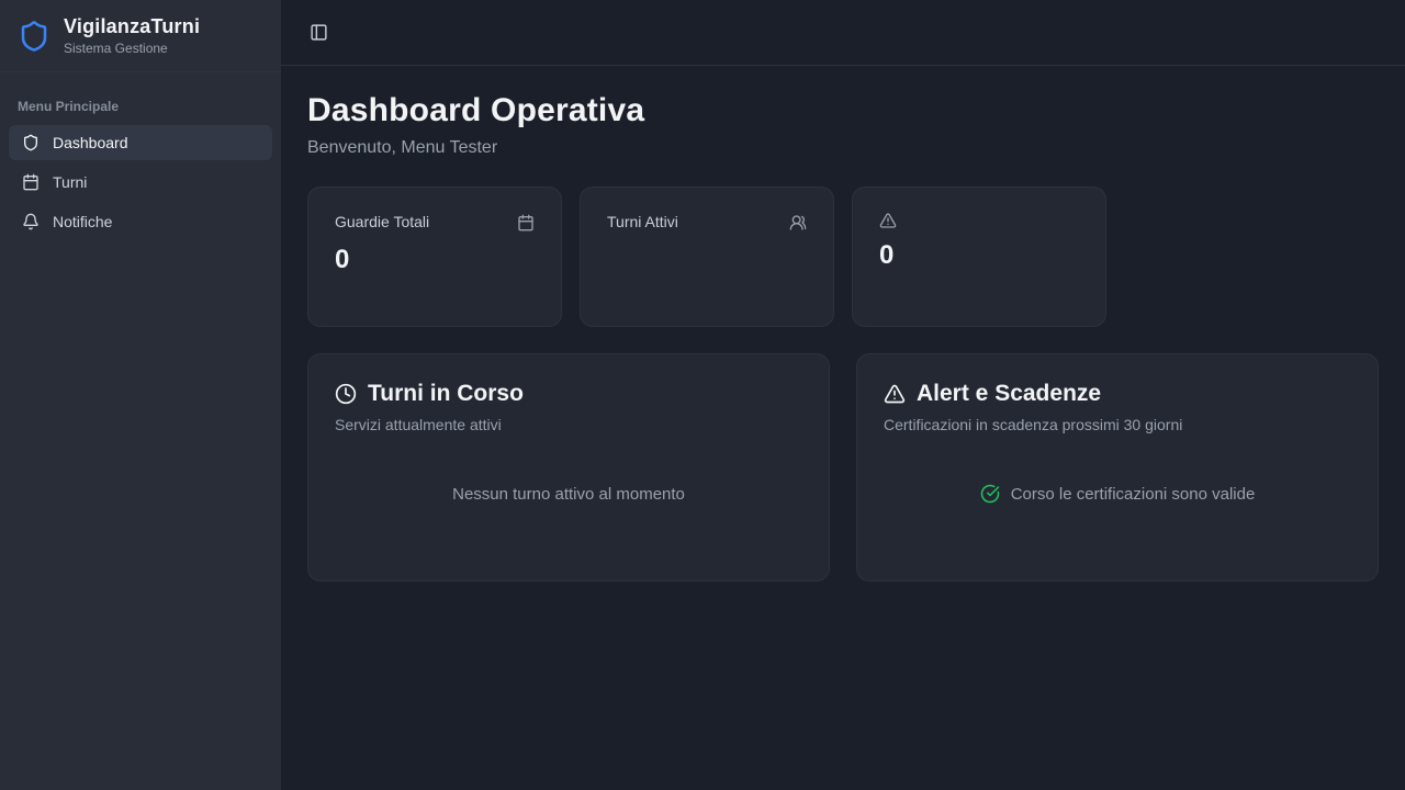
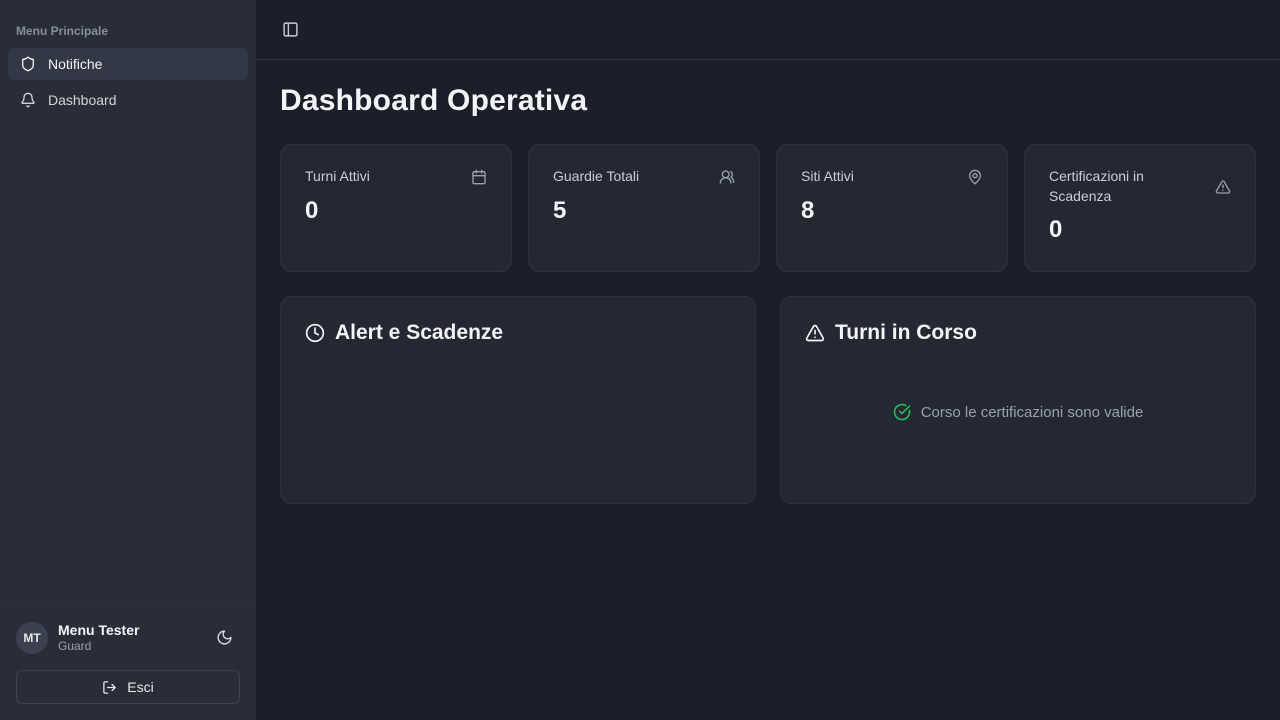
- VigilanzaTurni
- Sistema Gestione
  Menu Principale
- Dashboard
+ Notifiche
- Turni
- Notifiche
+ Dashboard
+ MT
+ Menu Tester
+ Guard
+ Esci
  Dashboard Operativa
- Benvenuto, Menu Tester
- Guardie Totali
+ Turni Attivi
  0
- Turni Attivi
+ Guardie Totali
+ 5
+ Siti Attivi
+ 8
+ Certificazioni in Scadenza
  0
- Turni in Corso
+ Alert e Scadenze
- Servizi attualmente attivi
- Nessun turno attivo al momento
- Alert e Scadenze
+ Turni in Corso
- Certificazioni in scadenza prossimi 30 giorni
  Corso le certificazioni sono valide
